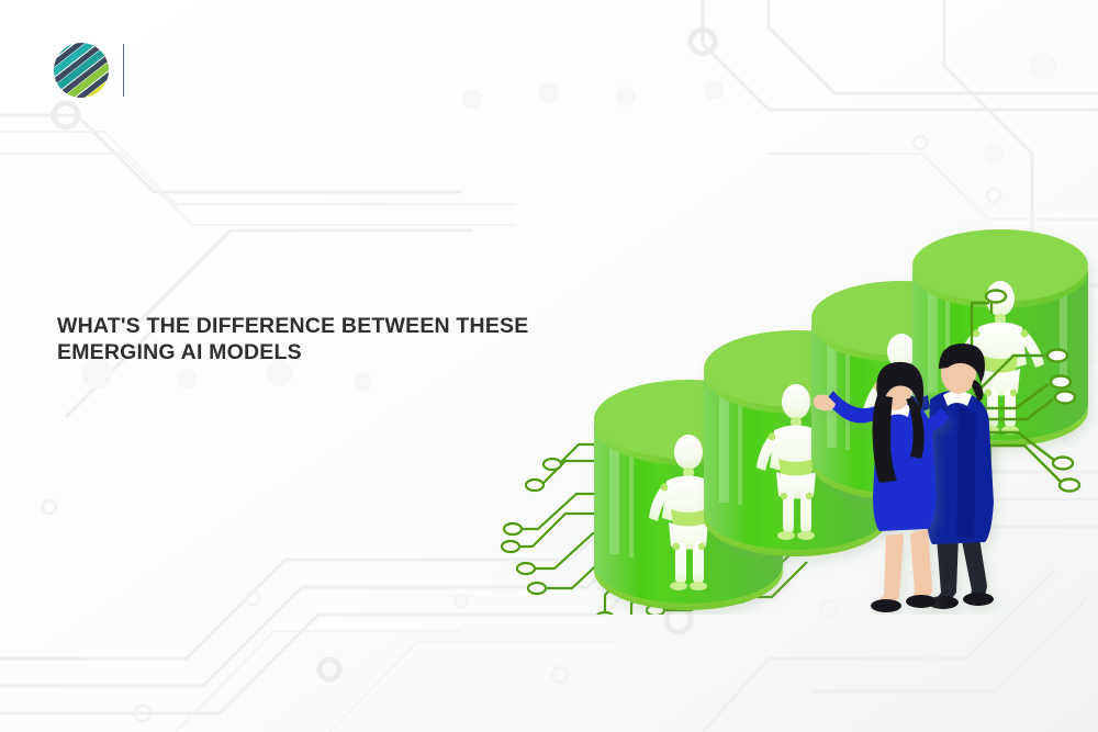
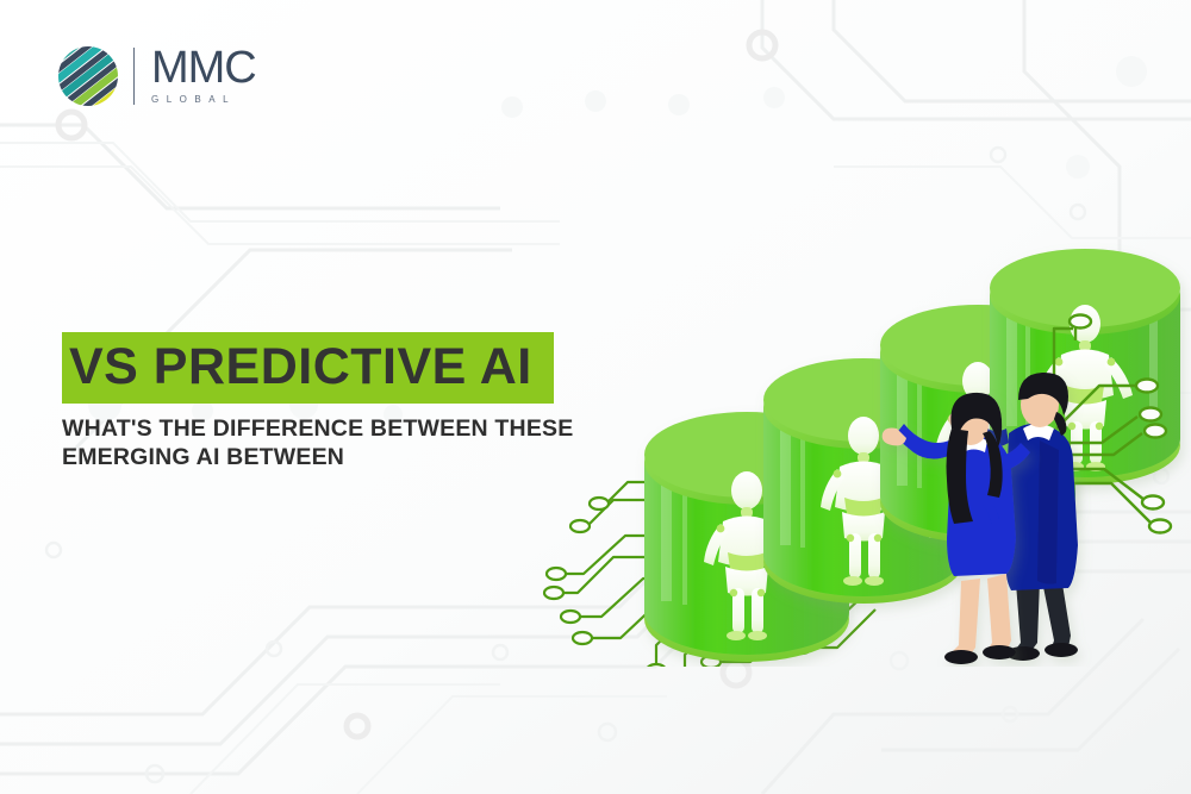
+ MMC
+ GLOBAL
+ VS PREDICTIVE AI
- WHAT'S THE DIFFERENCE BETWEEN THESE EMERGING AI MODELS
+ WHAT'S THE DIFFERENCE BETWEEN THESE EMERGING AI BETWEEN
